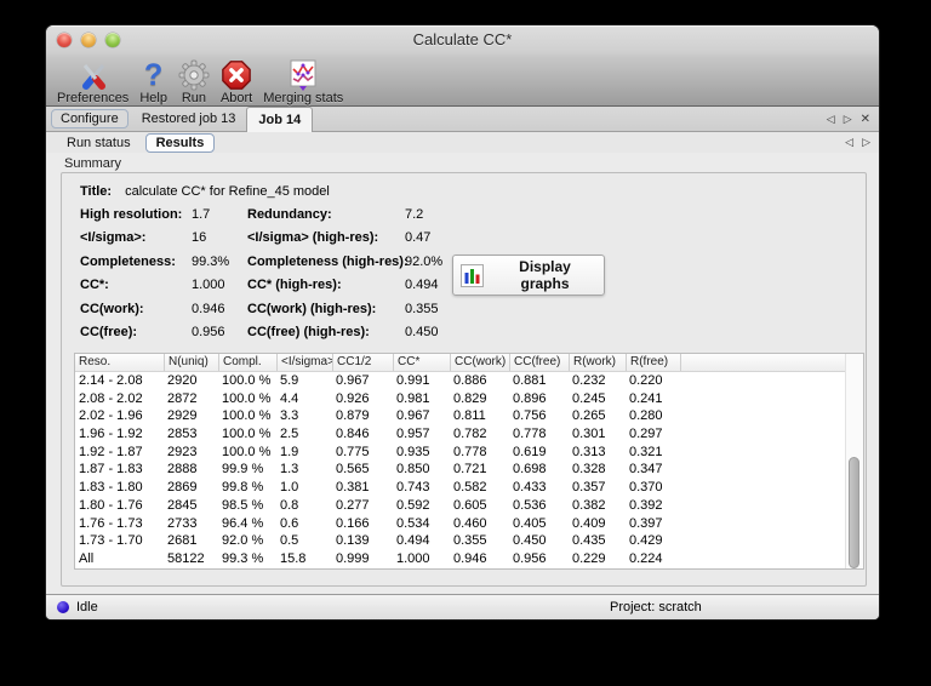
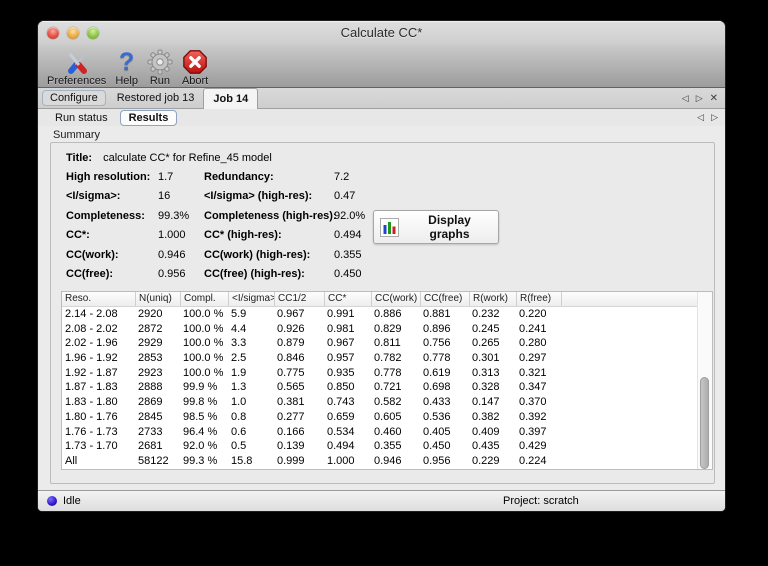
  Calculate CC*
  Preferences
  ?
  Help
  Run
  Abort
- Merging stats
  Configure
  Restored job 13
  Job 14
  ◁
  ▷
  ✕
  Run status
  Results
  ◁
  ▷
  Summary
  Title: calculate CC* for Refine_45 model
  High resolution:
  1.7
  Redundancy:
  7.2
  <I/sigma>:
  16
  <I/sigma> (high-res):
  0.47
  Completeness:
  99.3%
  Completeness (high-res)
  92.0%
  CC*:
  1.000
  CC* (high-res):
  0.494
  CC(work):
  0.946
  CC(work) (high-res):
  0.355
  CC(free):
  0.956
  CC(free) (high-res):
  0.450
  Display graphs
  Reso.
  N(uniq)
  Compl.
  <I/sigma>
  CC1/2
  CC*
  CC(work)
  CC(free)
  R(work)
  R(free)
  2.14 - 2.08
  2920
  100.0 %
  5.9
  0.967
  0.991
  0.886
  0.881
  0.232
  0.220
  2.08 - 2.02
  2872
  100.0 %
  4.4
  0.926
  0.981
  0.829
  0.896
  0.245
  0.241
  2.02 - 1.96
  2929
  100.0 %
  3.3
  0.879
  0.967
  0.811
  0.756
  0.265
  0.280
  1.96 - 1.92
  2853
  100.0 %
  2.5
  0.846
  0.957
  0.782
  0.778
  0.301
  0.297
  1.92 - 1.87
  2923
  100.0 %
  1.9
  0.775
  0.935
  0.778
  0.619
  0.313
  0.321
  1.87 - 1.83
  2888
  99.9 %
  1.3
  0.565
  0.850
  0.721
  0.698
  0.328
  0.347
  1.83 - 1.80
  2869
  99.8 %
  1.0
  0.381
  0.743
  0.582
  0.433
- 0.357
+ 0.147
  0.370
  1.80 - 1.76
  2845
  98.5 %
  0.8
  0.277
- 0.592
+ 0.659
  0.605
  0.536
  0.382
  0.392
  1.76 - 1.73
  2733
  96.4 %
  0.6
  0.166
  0.534
  0.460
  0.405
  0.409
  0.397
  1.73 - 1.70
  2681
  92.0 %
  0.5
  0.139
  0.494
  0.355
  0.450
  0.435
  0.429
  All
  58122
  99.3 %
  15.8
  0.999
  1.000
  0.946
  0.956
  0.229
  0.224
  Idle
  Project: scratch
